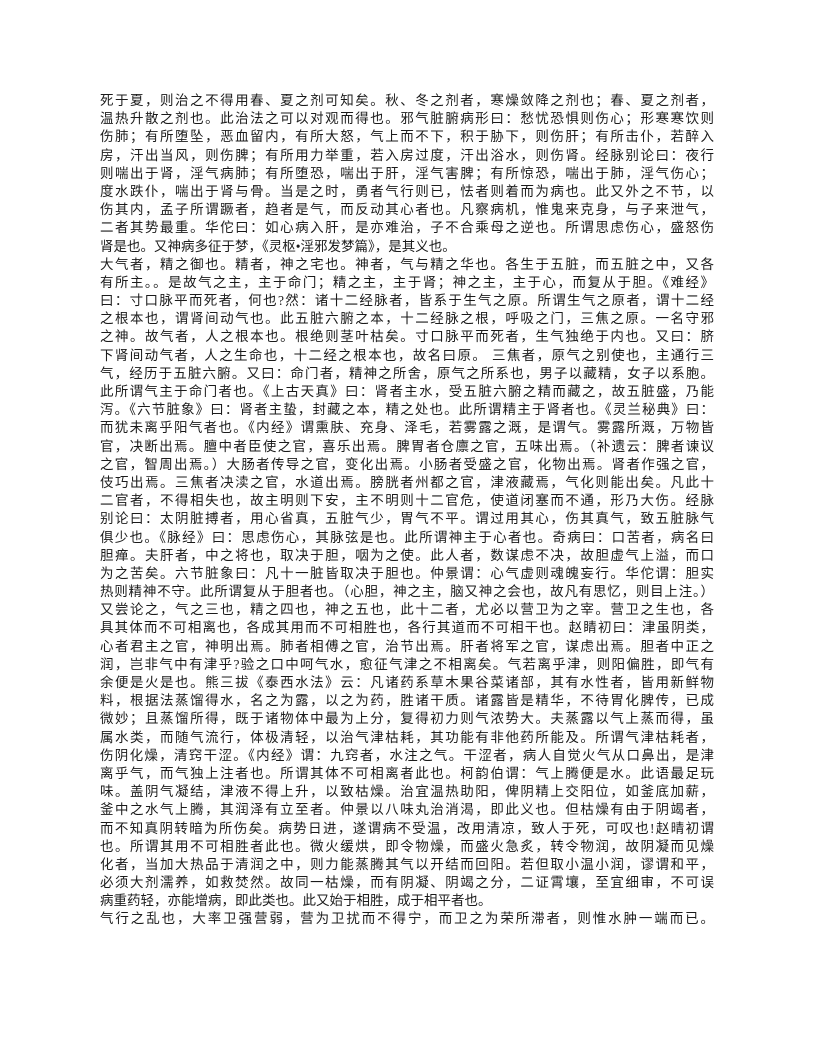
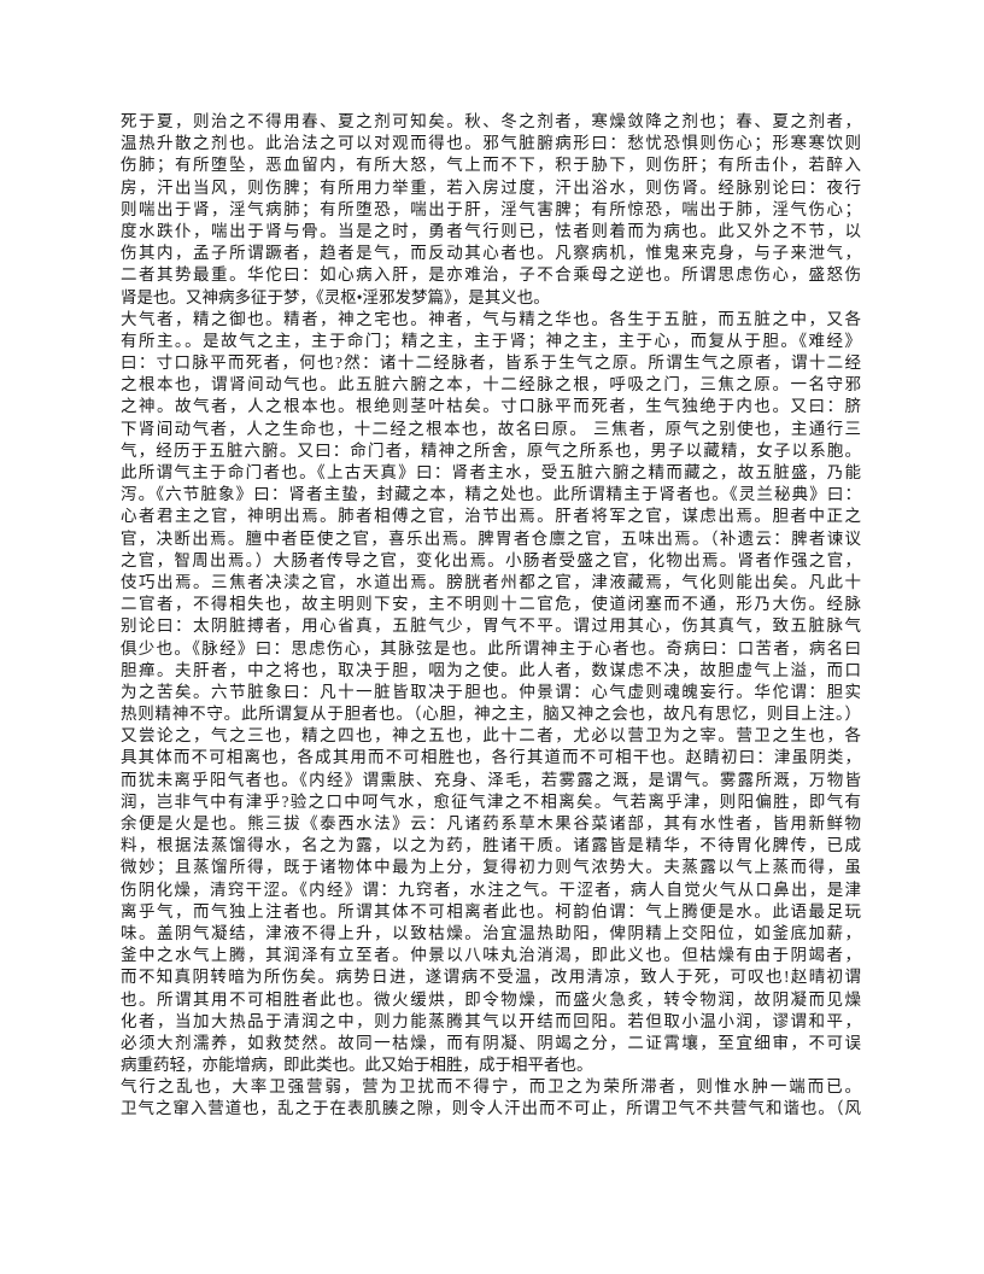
  死于夏，则治之不得用春、夏之剂可知矣。秋、冬之剂者，寒燥敛降之剂也；春、夏之剂者，
  温热升散之剂也。此治法之可以对观而得也。邪气脏腑病形曰：愁忧恐惧则伤心；形寒寒饮则
  伤肺；有所堕坠，恶血留内，有所大怒，气上而不下，积于胁下，则伤肝；有所击仆，若醉入
  房，汗出当风，则伤脾；有所用力举重，若入房过度，汗出浴水，则伤肾。经脉别论曰：夜行
  则喘出于肾，淫气病肺；有所堕恐，喘出于肝，淫气害脾；有所惊恐，喘出于肺，淫气伤心；
  度水跌仆，喘出于肾与骨。当是之时，勇者气行则已，怯者则着而为病也。此又外之不节，以
  伤其内，孟子所谓蹶者，趋者是气，而反动其心者也。凡察病机，惟鬼来克身，与子来泄气，
  二者其势最重。华佗曰：如心病入肝，是亦难治，子不合乘母之逆也。所谓思虑伤心，盛怒伤
  肾是也。又神病多征于梦，《灵枢•淫邪发梦篇》，是其义也。
  大气者，精之御也。精者，神之宅也。神者，气与精之华也。各生于五脏，而五脏之中，又各
  有所主。。是故气之主，主于命门；精之主，主于肾；神之主，主于心，而复从于胆。《难经》
  曰：寸口脉平而死者，何也?然：诸十二经脉者，皆系于生气之原。所谓生气之原者，谓十二经
  之根本也，谓肾间动气也。此五脏六腑之本，十二经脉之根，呼吸之门，三焦之原。一名守邪
  之神。故气者，人之根本也。根绝则茎叶枯矣。寸口脉平而死者，生气独绝于内也。又曰：脐
  下肾间动气者，人之生命也，十二经之根本也，故名曰原。 三焦者，原气之别使也，主通行三
  气，经历于五脏六腑。又曰：命门者，精神之所舍，原气之所系也，男子以藏精，女子以系胞。
  此所谓气主于命门者也。《上古天真》曰：肾者主水，受五脏六腑之精而藏之，故五脏盛，乃能
  泻。《六节脏象》曰：肾者主蛰，封藏之本，精之处也。此所谓精主于肾者也。《灵兰秘典》曰：
- 而犹未离乎阳气者也。《内经》谓熏肤、充身、泽毛，若雾露之溉，是谓气。雾露所溉，万物皆
+ 心者君主之官，神明出焉。肺者相傅之官，治节出焉。肝者将军之官，谋虑出焉。胆者中正之
  官，决断出焉。膻中者臣使之官，喜乐出焉。脾胃者仓廪之官，五味出焉。（补遗云：脾者谏议
  之官，智周出焉。）大肠者传导之官，变化出焉。小肠者受盛之官，化物出焉。肾者作强之官，
  伎巧出焉。三焦者决渎之官，水道出焉。膀胱者州都之官，津液藏焉，气化则能出矣。凡此十
  二官者，不得相失也，故主明则下安，主不明则十二官危，使道闭塞而不通，形乃大伤。经脉
  别论曰：太阴脏搏者，用心省真，五脏气少，胃气不平。谓过用其心，伤其真气，致五脏脉气
  俱少也。《脉经》曰：思虑伤心，其脉弦是也。此所谓神主于心者也。奇病曰：口苦者，病名曰
  胆瘅。夫肝者，中之将也，取决于胆，咽为之使。此人者，数谋虑不决，故胆虚气上溢，而口
  为之苦矣。六节脏象曰：凡十一脏皆取决于胆也。仲景谓：心气虚则魂魄妄行。华佗谓：胆实
  热则精神不守。此所谓复从于胆者也。（心胆，神之主，脑又神之会也，故凡有思忆，则目上注。）
  又尝论之，气之三也，精之四也，神之五也，此十二者，尤必以营卫为之宰。营卫之生也，各
  具其体而不可相离也，各成其用而不可相胜也，各行其道而不可相干也。赵睛初曰：津虽阴类，
- 心者君主之官，神明出焉。肺者相傅之官，治节出焉。肝者将军之官，谋虑出焉。胆者中正之
+ 而犹未离乎阳气者也。《内经》谓熏肤、充身、泽毛，若雾露之溉，是谓气。雾露所溉，万物皆
  润，岂非气中有津乎?验之口中呵气水，愈征气津之不相离矣。气若离乎津，则阳偏胜，即气有
  余便是火是也。熊三拔《泰西水法》云：凡诸药系草木果谷菜诸部，其有水性者，皆用新鲜物
  料，根据法蒸馏得水，名之为露，以之为药，胜诸干质。诸露皆是精华，不待胃化脾传，已成
  微妙；且蒸馏所得，既于诸物体中最为上分，复得初力则气浓势大。夫蒸露以气上蒸而得，虽
- 属水类，而随气流行，体极清轻，以治气津枯耗，其功能有非他药所能及。所谓气津枯耗者，
  伤阴化燥，清窍干涩。《内经》谓：九窍者，水注之气。干涩者，病人自觉火气从口鼻出，是津
  离乎气，而气独上注者也。所谓其体不可相离者此也。柯韵伯谓：气上腾便是水。此语最足玩
  味。盖阴气凝结，津液不得上升，以致枯燥。治宜温热助阳，俾阴精上交阳位，如釜底加薪，
  釜中之水气上腾，其润泽有立至者。仲景以八味丸治消渴，即此义也。但枯燥有由于阴竭者，
  而不知真阴转暗为所伤矣。病势日进，遂谓病不受温，改用清凉，致人于死，可叹也!赵晴初谓
  也。所谓其用不可相胜者此也。微火缓烘，即令物燥，而盛火急炙，转令物润，故阴凝而见燥
  化者，当加大热品于清润之中，则力能蒸腾其气以开结而回阳。若但取小温小润，谬谓和平，
  必须大剂濡养，如救焚然。故同一枯燥，而有阴凝、阴竭之分，二证霄壤，至宜细审，不可误
  病重药轻，亦能增病，即此类也。此又始于相胜，成于相平者也。
  气行之乱也，大率卫强营弱，营为卫扰而不得宁，而卫之为荣所滞者，则惟水肿一端而已。
+ 卫气之窜入营道也，乱之于在表肌腠之隙，则令人汗出而不可止，所谓卫气不共营气和谐也。（风
